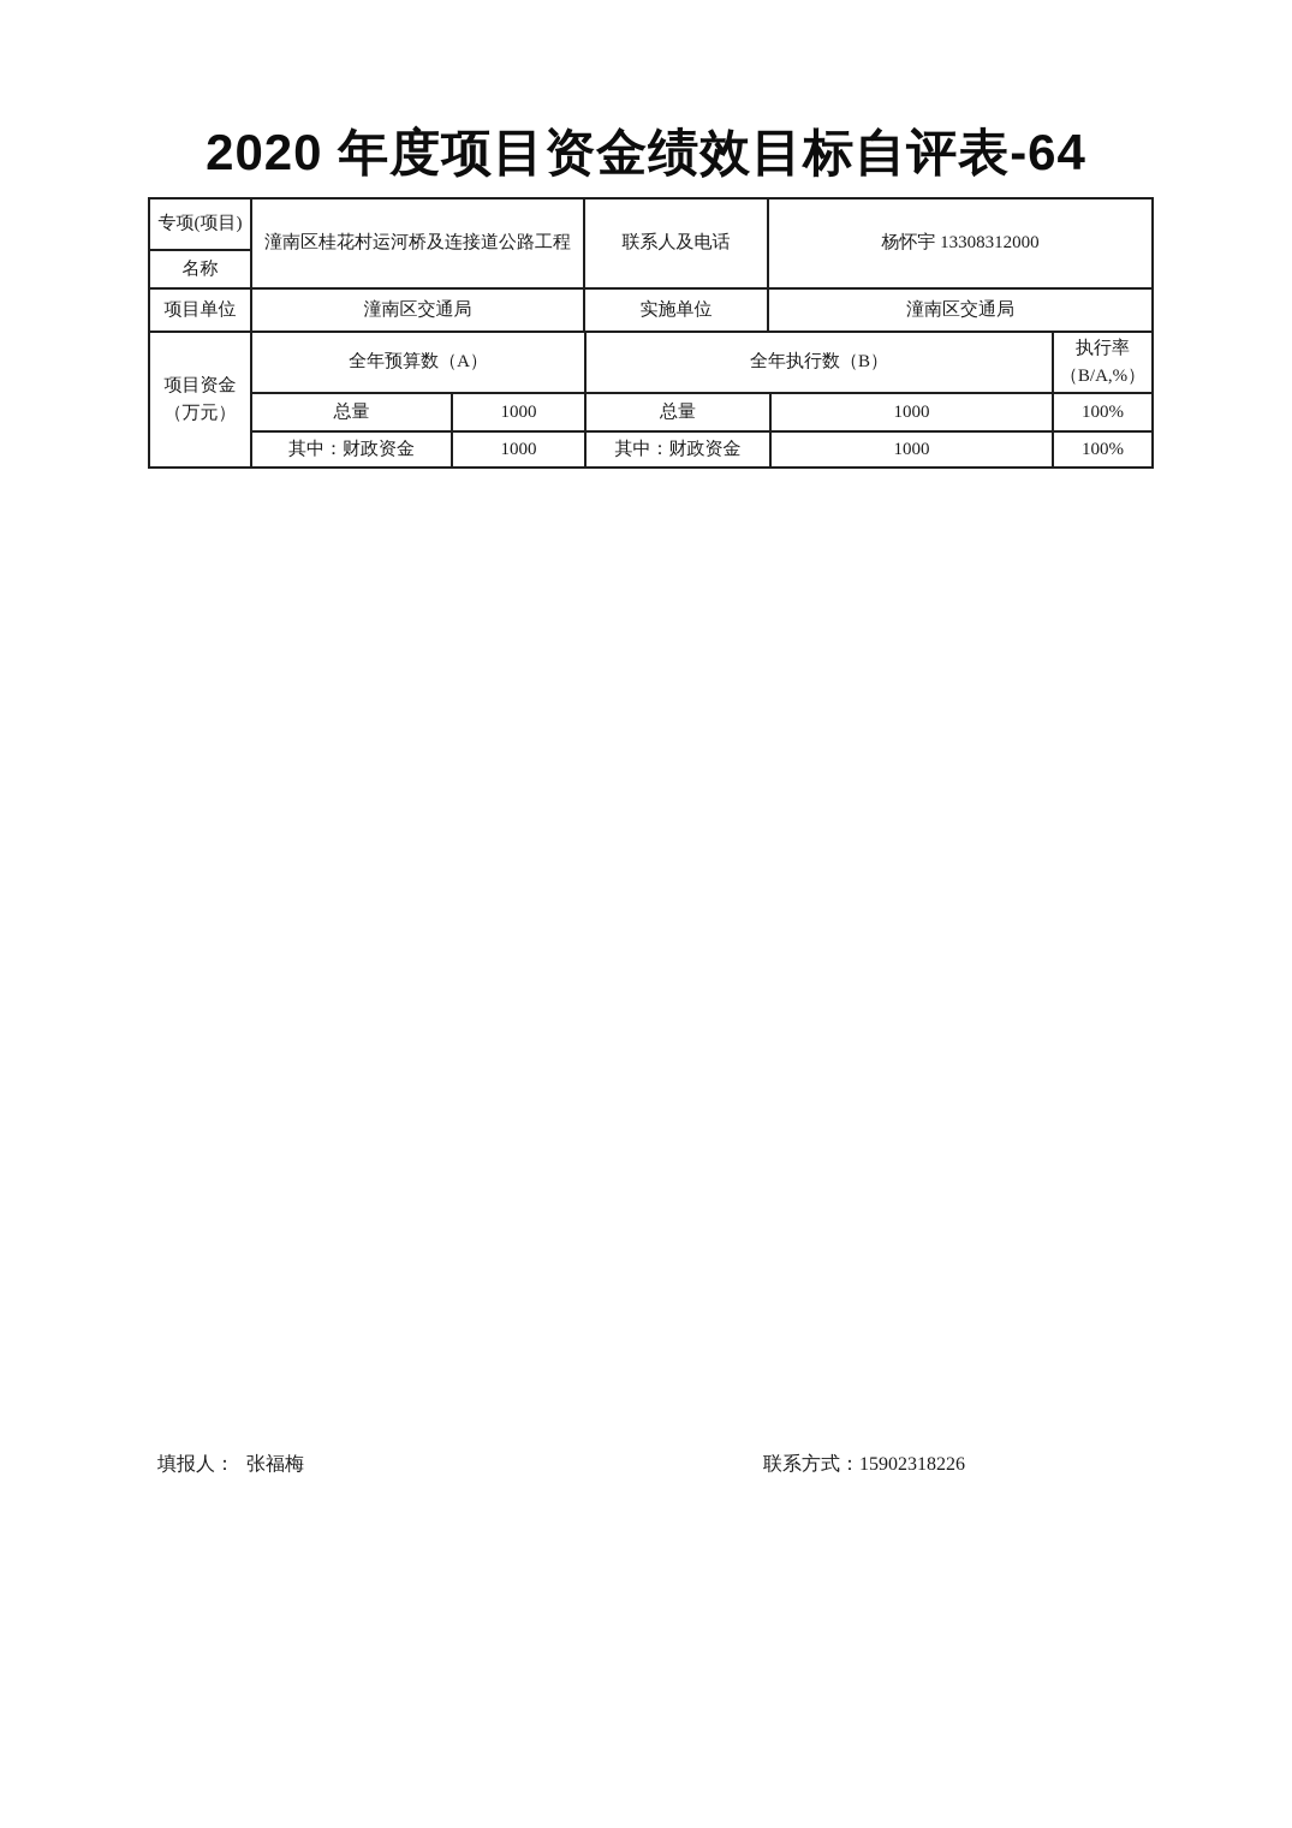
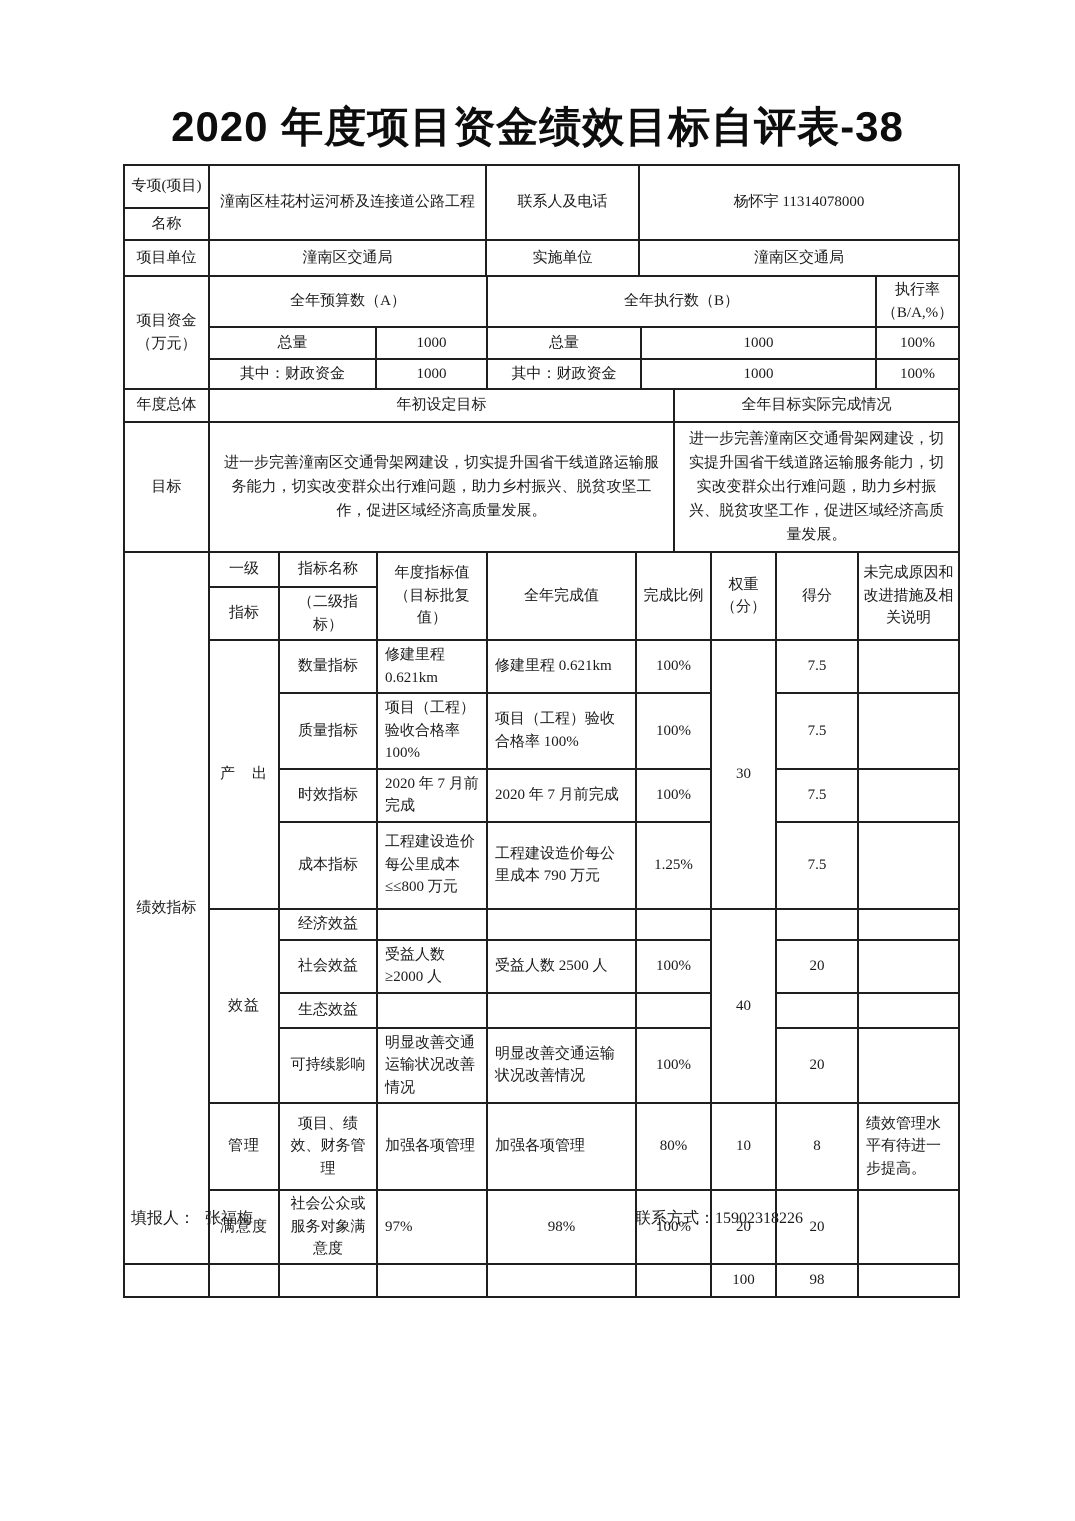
- 2020 年度项目资金绩效目标自评表-64
+ 2020 年度项目资金绩效目标自评表-38
- 专项(项目)	潼南区桂花村运河桥及连接道公路工程	联系人及电话	杨怀宇 13308312000
+ 专项(项目)	潼南区桂花村运河桥及连接道公路工程	联系人及电话	杨怀宇 11314078000
  名称
  项目单位	潼南区交通局	实施单位	潼南区交通局
  项目资金（万元）	全年预算数（A）	全年执行数（B）	执行率（B/A,%）
  总量	1000	总量	1000	100%
  其中：财政资金	1000	其中：财政资金	1000	100%
+ 年度总体	年初设定目标	全年目标实际完成情况
+ 目标	进一步完善潼南区交通骨架网建设，切实提升国省干线道路运输服务能力，切实改变群众出行难问题，助力乡村振兴、脱贫攻坚工作，促进区域经济高质量发展。	进一步完善潼南区交通骨架网建设，切实提升国省干线道路运输服务能力，切实改变群众出行难问题，助力乡村振兴、脱贫攻坚工作，促进区域经济高质量发展。
+ 绩效指标	一级	指标名称	年度指标值（目标批复值）	全年完成值	完成比例	权重（分）	得分	未完成原因和改进措施及相关说明
+ 指标	（二级指标）
+ 产 出	数量指标	修建里程 0.621km	修建里程 0.621km	100%	30	7.5
+ 质量指标	项目（工程）验收合格率 100%	项目（工程）验收合格率 100%	100%	7.5
+ 时效指标	2020 年 7 月前完成	2020 年 7 月前完成	100%	7.5
+ 成本指标	工程建设造价每公里成本≤≤800 万元	工程建设造价每公里成本 790 万元	1.25%	7.5
+ 效益	经济效益				40
+ 社会效益	受益人数≥2000 人	受益人数 2500 人	100%	20
+ 生态效益
+ 可持续影响	明显改善交通运输状况改善情况	明显改善交通运输状况改善情况	100%	20
+ 管理	项目、绩效、财务管理	加强各项管理	加强各项管理	80%	10	8	绩效管理水平有待进一步提高。
+ 满意度	社会公众或服务对象满意度	97%	98%	100%	20	20
+ 						100	98
  填报人： 张福梅
  联系方式：15902318226
